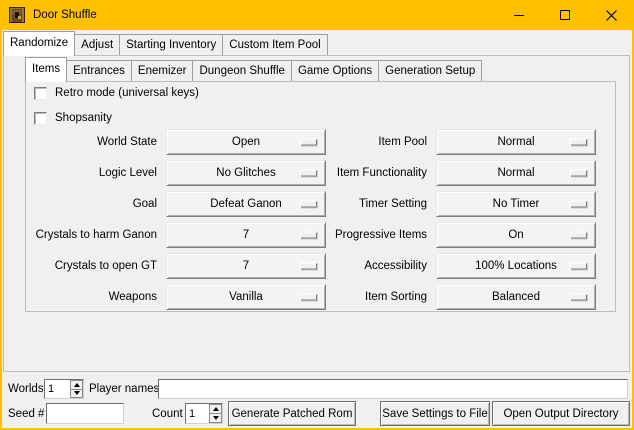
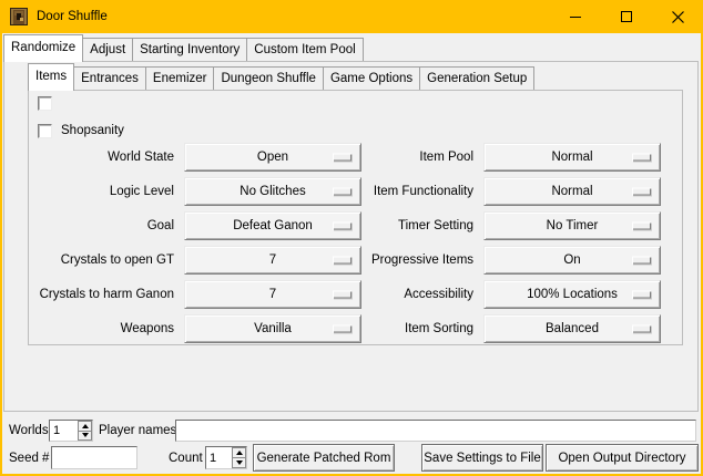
  Door Shuffle
  Randomize
  Adjust
  Starting Inventory
  Custom Item Pool
  Items
  Entrances
  Enemizer
  Dungeon Shuffle
  Game Options
  Generation Setup
- Retro mode (universal keys)
  Shopsanity
  World State
  Open
  Item Pool
  Normal
  Logic Level
  No Glitches
  Item Functionality
  Normal
  Goal
  Defeat Ganon
  Timer Setting
  No Timer
- Crystals to harm Ganon
+ Crystals to open GT
  7
  Progressive Items
  On
- Crystals to open GT
+ Crystals to harm Ganon
  7
  Accessibility
  100% Locations
  Weapons
  Vanilla
  Item Sorting
  Balanced
  Worlds
  1
  Player names
  Seed #
  Count
  1
  Generate Patched Rom
  Save Settings to File
  Open Output Directory
